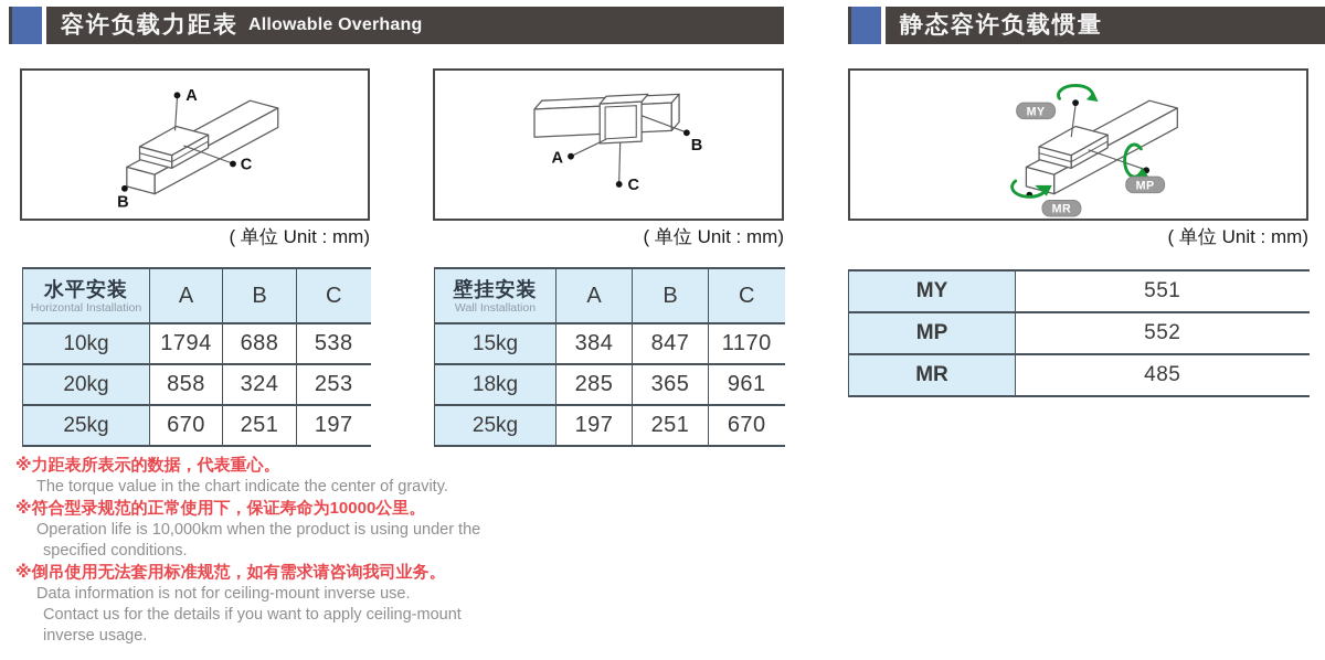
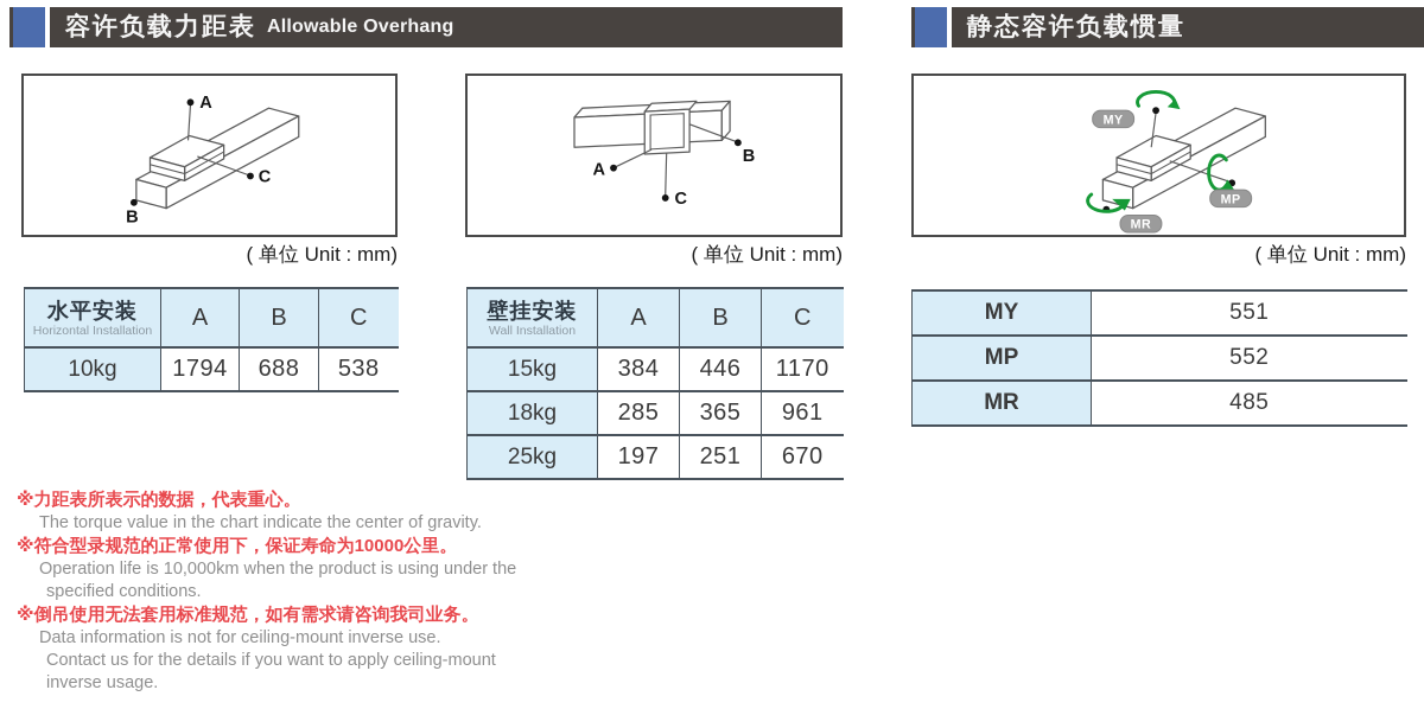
  容许负载力距表
  Allowable Overhang
  静态容许负载惯量
  A
  C
  B
  B
  A
  C
  MY
  MP
  MR
  ( 单位 Unit : mm)
  ( 单位 Unit : mm)
  ( 单位 Unit : mm)
  水平安装 Horizontal Installation	A	B	C
  10kg	1794	688	538
- 20kg	858	324	253
- 25kg	670	251	197
  壁挂安装 Wall Installation	A	B	C
- 15kg	384	847	1170
+ 15kg	384	446	1170
  18kg	285	365	961
  25kg	197	251	670
  MY	551
  MP	552
  MR	485
  ※力距表所表示的数据，代表重心。
  The torque value in the chart indicate the center of gravity.
  ※符合型录规范的正常使用下，保证寿命为10000公里。
  Operation life is 10,000km when the product is using under the
  specified conditions.
  ※倒吊使用无法套用标准规范，如有需求请咨询我司业务。
  Data information is not for ceiling-mount inverse use.
  Contact us for the details if you want to apply ceiling-mount
  inverse usage.
